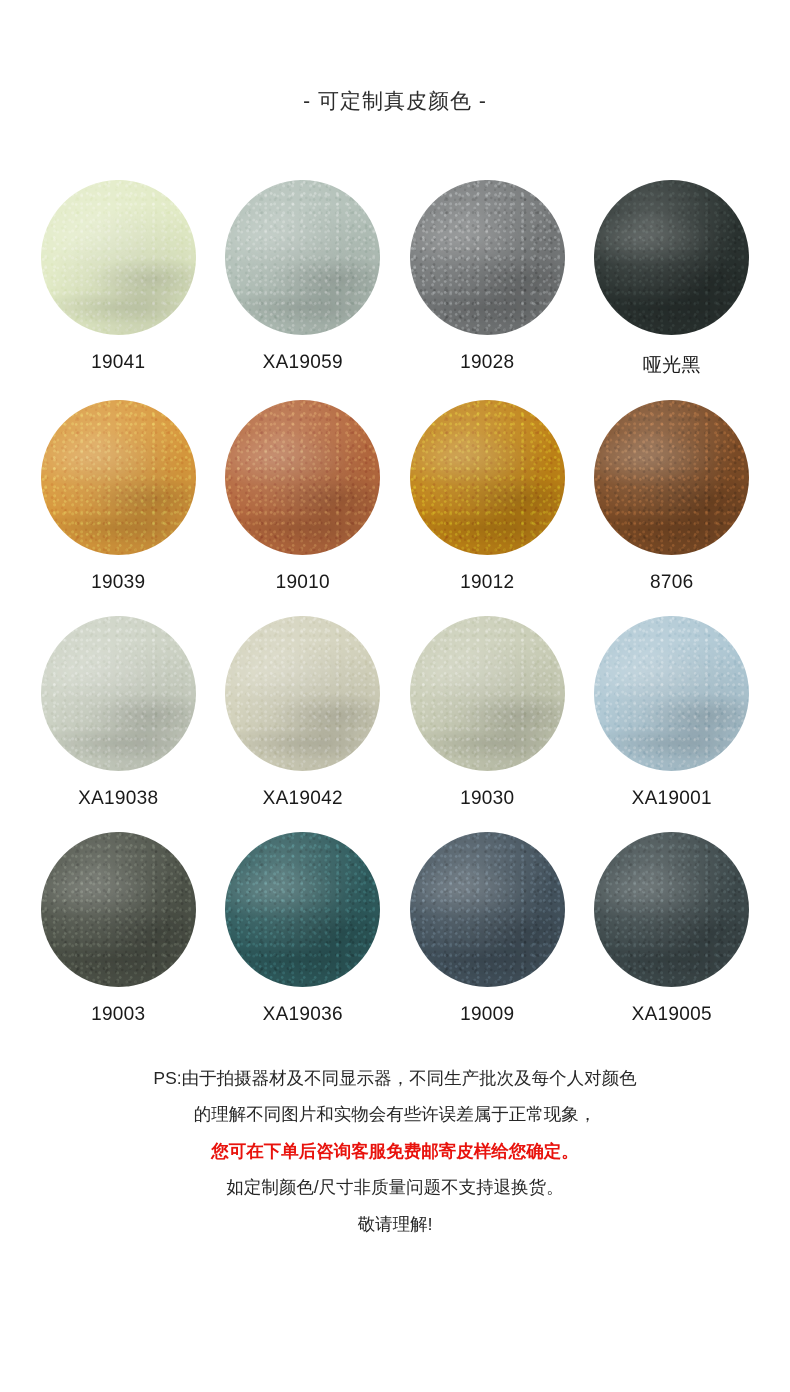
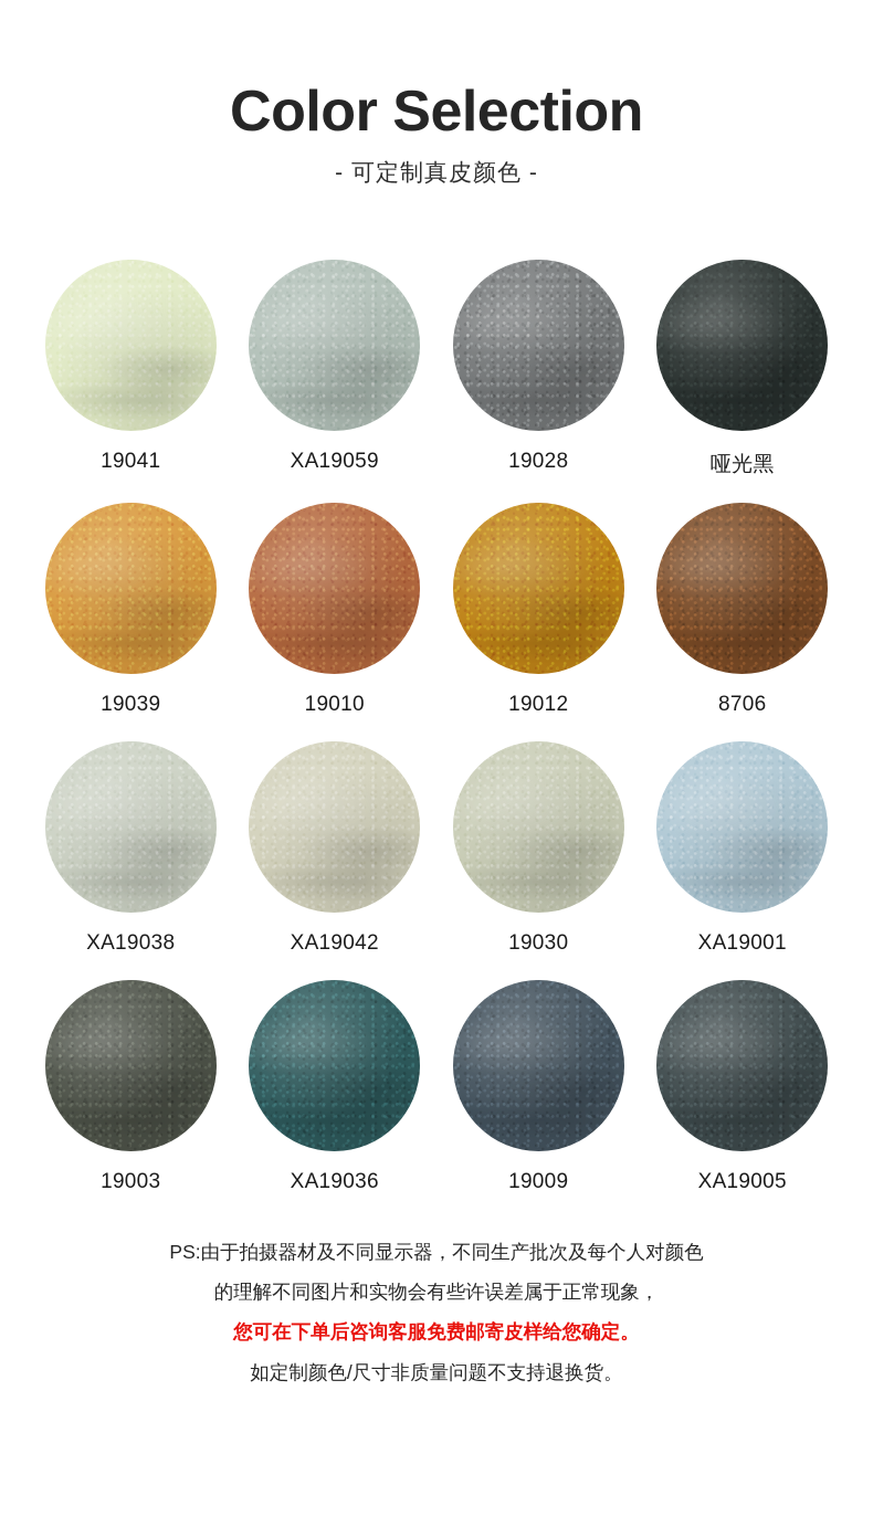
+ Color Selection
  - 可定制真皮颜色 -
  19041
  XA19059
  19028
  哑光黑
  19039
  19010
  19012
  8706
  XA19038
  XA19042
  19030
  XA19001
  19003
  XA19036
  19009
  XA19005
  PS:由于拍摄器材及不同显示器，不同生产批次及每个人对颜色
  的理解不同图片和实物会有些许误差属于正常现象，
  您可在下单后咨询客服免费邮寄皮样给您确定。
  如定制颜色/尺寸非质量问题不支持退换货。
- 敬请理解!
